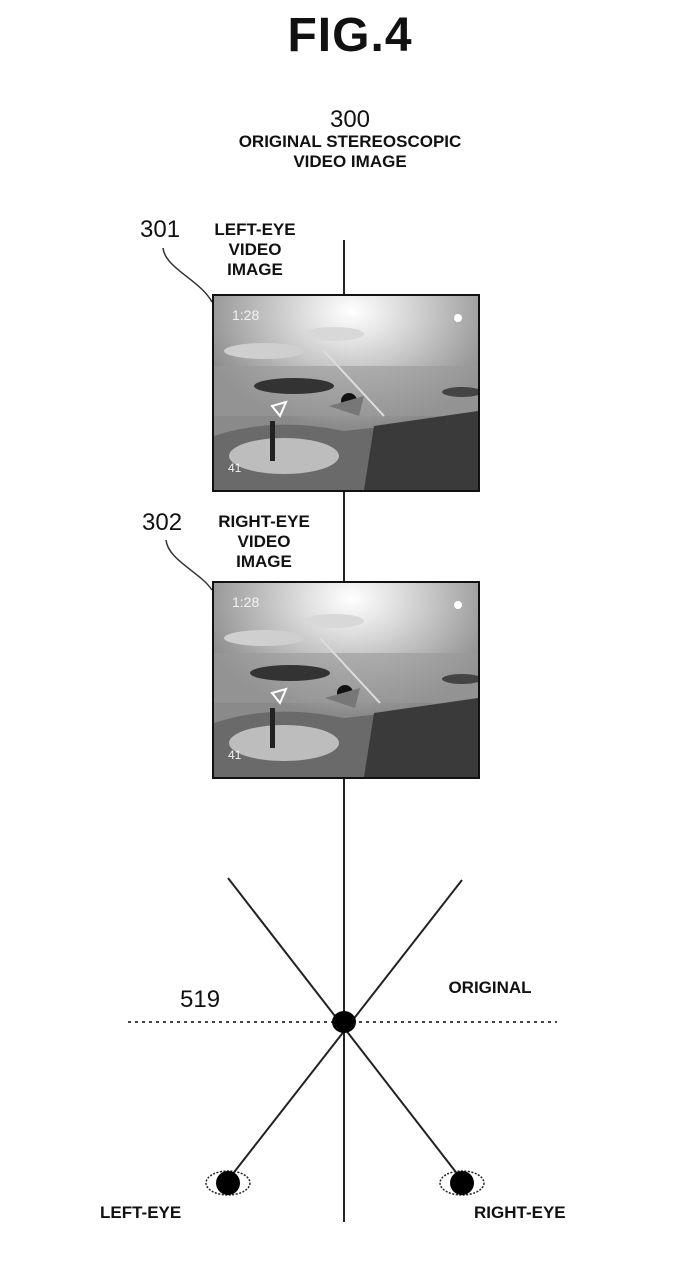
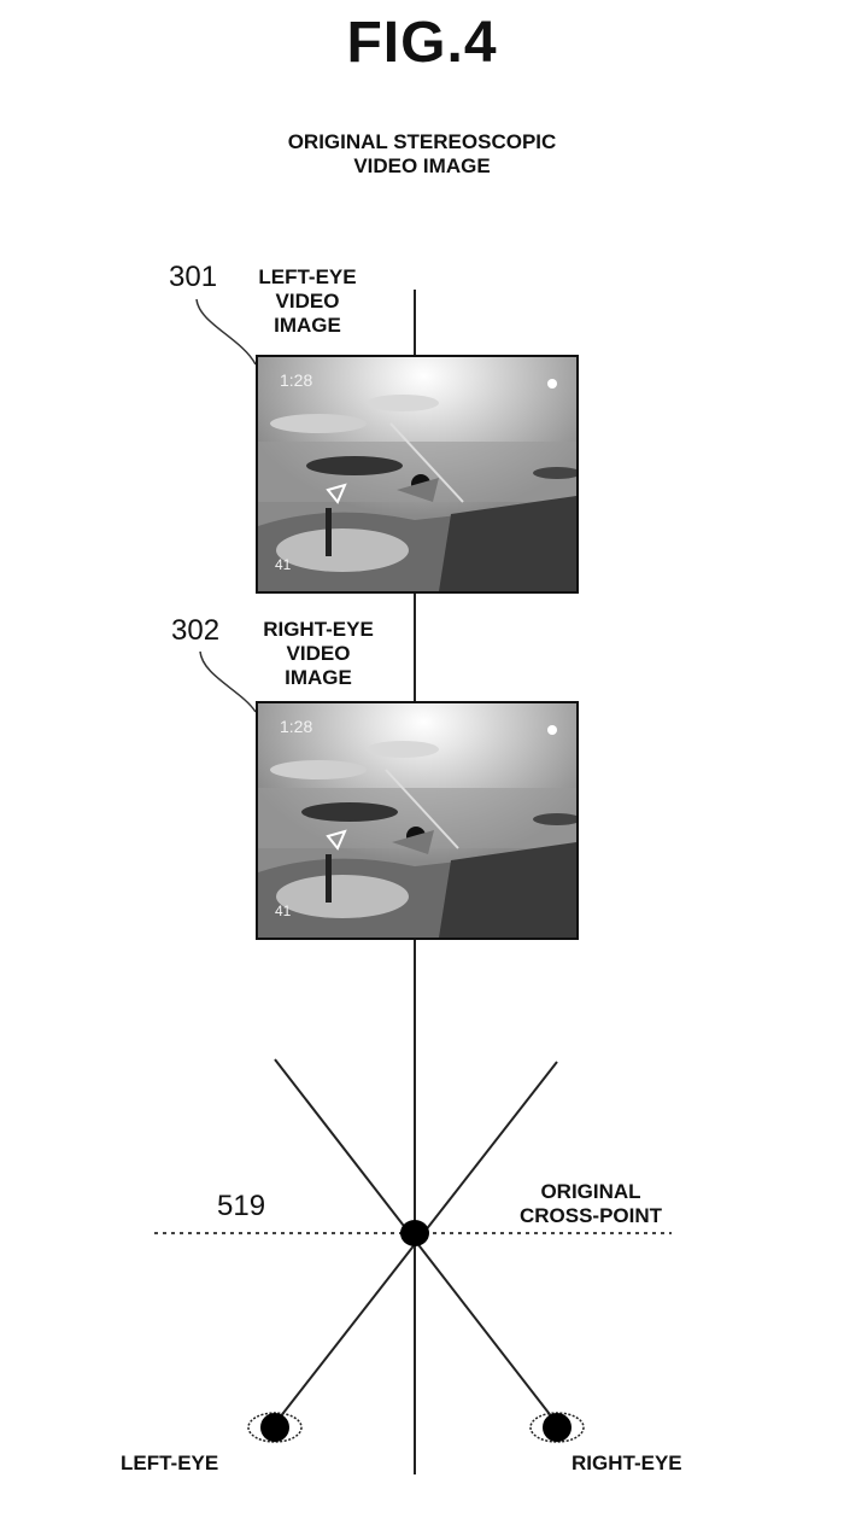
  FIG.4
- 300
  ORIGINAL STEREOSCOPIC
  VIDEO IMAGE
  301
  LEFT-EYE
  VIDEO
  IMAGE
  302
  RIGHT-EYE
  VIDEO
  IMAGE
  519
  ORIGINAL
+ CROSS-POINT
  LEFT-EYE
  RIGHT-EYE
  1:28
  41
  1:28
  41
